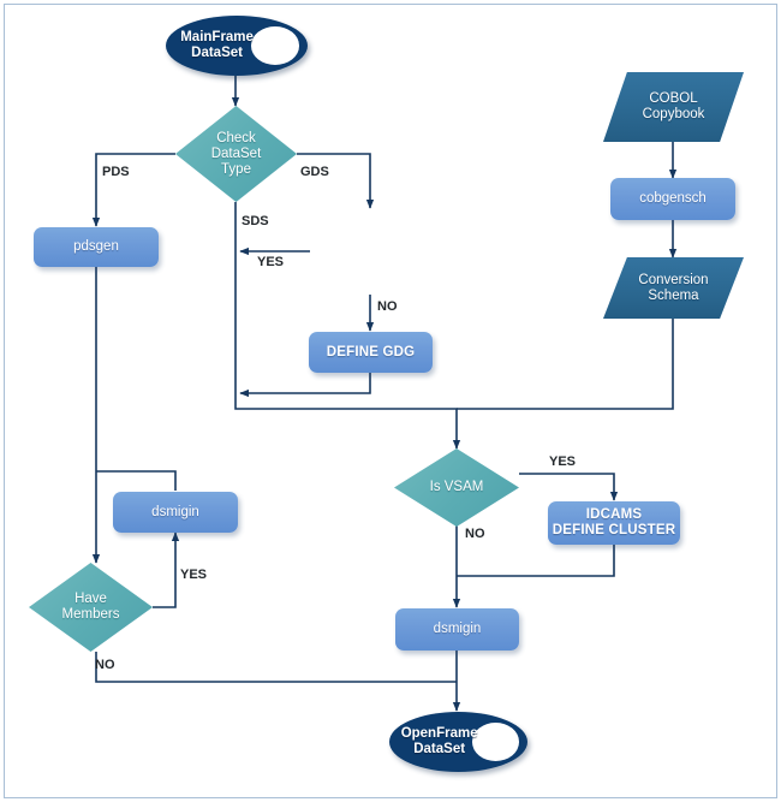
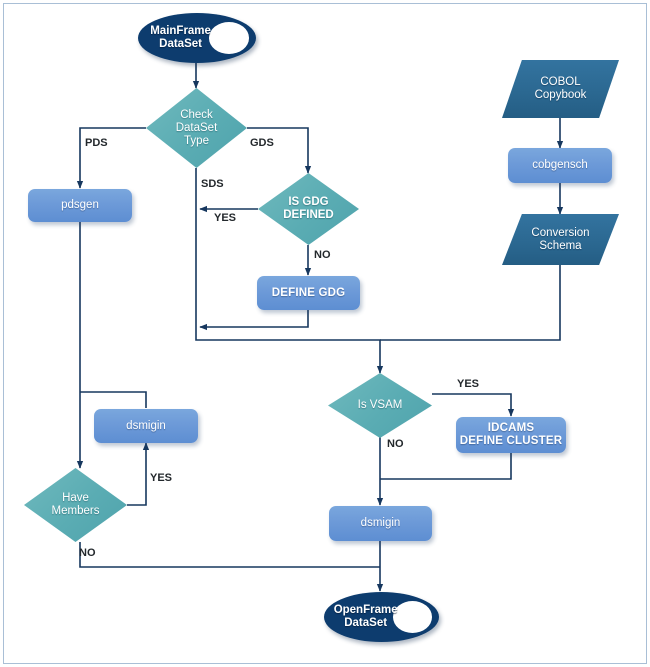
  MainFrame
  DataSet
  Check
  DataSet
  Type
  pdsgen
+ IS GDG
+ DEFINED
  DEFINE GDG
  COBOL
  Copybook
  cobgensch
  Conversion
  Schema
  Is VSAM
  IDCAMS
  DEFINE CLUSTER
  dsmigin
  Have
  Members
  dsmigin
  OpenFrame
  DataSet
  PDS
  GDS
  SDS
  YES
  NO
  YES
  NO
  YES
  NO
